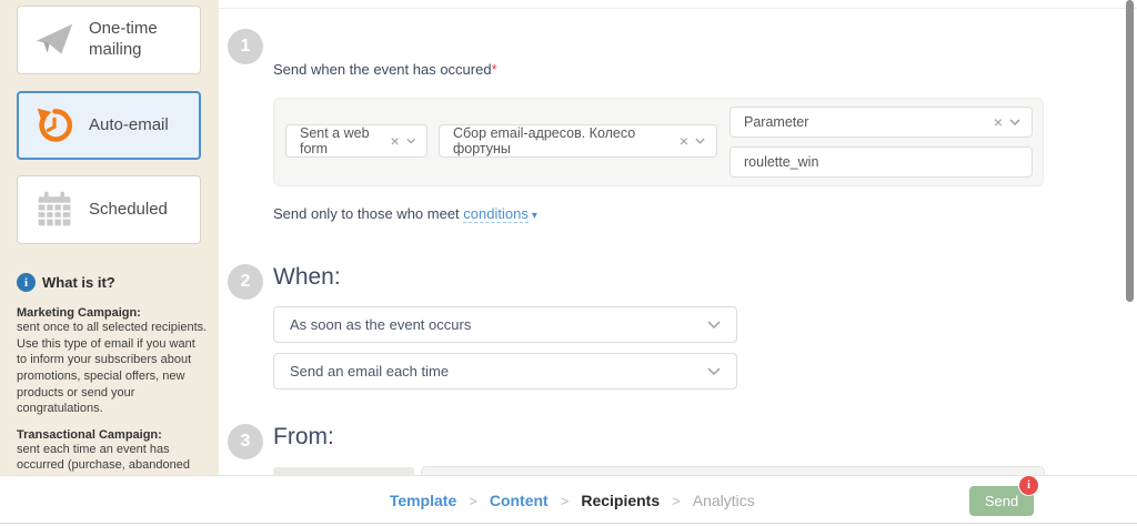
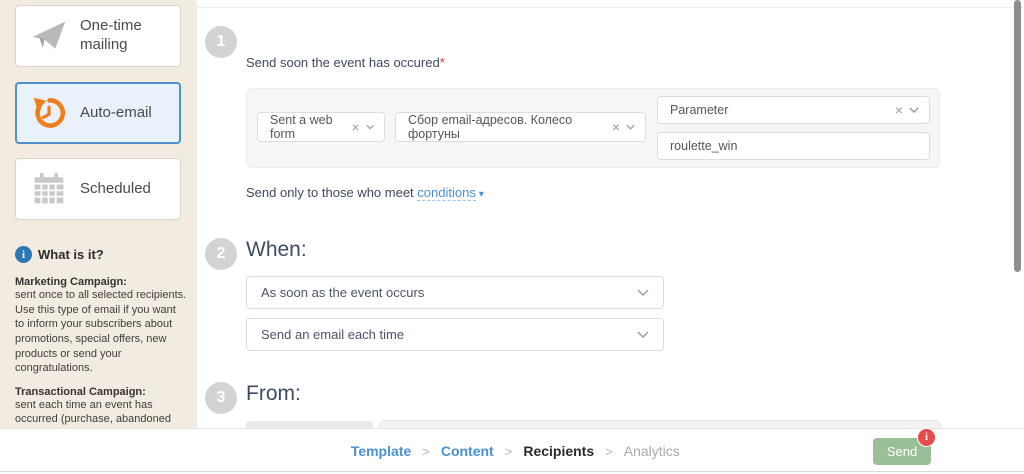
  One-time mailing
  Auto-email
  Scheduled
  i
  What is it?
  Marketing Campaign:
  sent once to all selected recipients. Use this type of email if you want to inform your subscribers about promotions, special offers, new products or send your congratulations.
  Transactional Campaign:
  1
- Send when the event has occured*
+ Send soon the event has occured*
  Sent a web form
  ×
  Сбор email-адресов. Колесо фортуны
  ×
  Parameter
  ×
  roulette_win
  Send only to those who meet conditions ▾
  2
  When:
  As soon as the event occurs
  Send an email each time
  3
  From:
  Template
  >
  Content
  >
  Recipients
  >
  Analytics
  Send
  i
